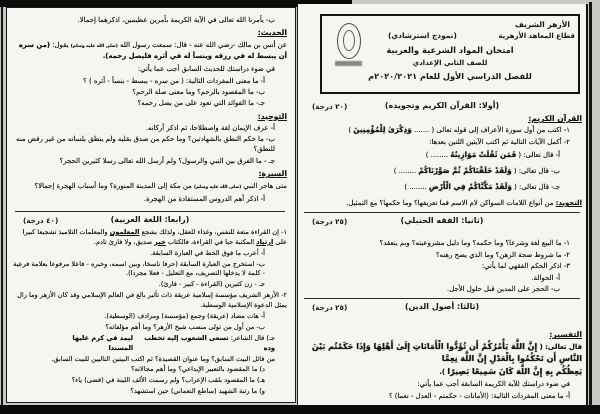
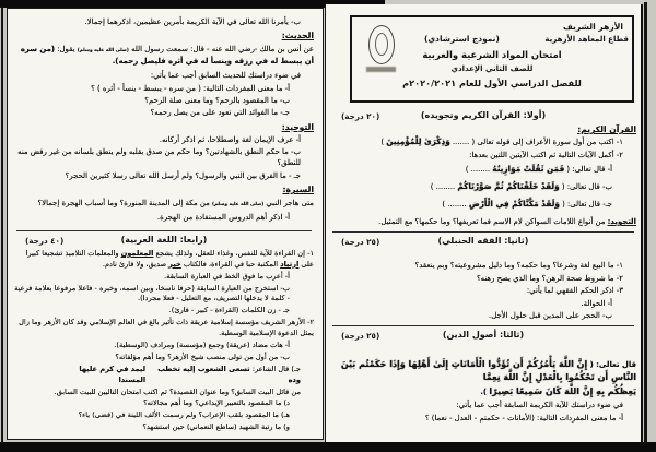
  الأزهر الشريف
  قطاع المعاهد الأزهرية
  (نموذج استرشادي)
  امتحان المواد الشرعية والعربية
  للصف الثاني الإعدادي
  للفصل الدراسي الأول للعام ٢٠٢٠/٢٠٢١م
  (أولا: القرآن الكريم وتجويده)
  (٢٠ درجة)
  القرآن الكريم:
  ١- اكتب من أول سورة الأعراف إلى قوله تعالى ( ....... وَذِكْرَىٰ لِلْمُؤْمِنِينَ )
  ٢- أكمل الآيات التالية ثم اكتب الآيتين اللتين بعدها:
  أ- قال تعالى: ( فَمَن ثَقُلَتْ مَوَازِينُهُ ........ )
  ب- قال تعالى: ( وَلَقَدْ خَلَقْنَاكُمْ ثُمَّ صَوَّرْنَاكُمْ ........ )
  جـ- قال تعالى: ( وَلَقَدْ مَكَّنَّاكُمْ فِي الْأَرْضِ ........ )
  التجويد: من أنواع اللامات السواكن لام الاسم فما تعريفها؟ وما حكمها؟ مع التمثيل.
  (ثانيا: الفقه الحنبلي)
  (٢٥ درجة)
  ١- ما البيع لغة وشرعا؟ وما حكمه؟ وما دليل مشروعيته؟ وبم ينعقد؟
  ٢- ما شروط صحة الرهن؟ وما الذي يصح رهنه؟
  ٣- اذكر الحكم الفقهي لما يأتي:
  أ- الحوالة.
  ب- الحجر على المدين قبل حلول الأجل.
  (ثالثا: أصول الدين)
  (٢٥ درجة)
- التفسير:
  قال تعالى: ( إِنَّ اللَّهَ يَأْمُرُكُمْ أَن تُؤَدُّوا الْأَمَانَاتِ إِلَىٰ أَهْلِهَا وَإِذَا حَكَمْتُم بَيْنَ النَّاسِ أَن تَحْكُمُوا بِالْعَدْلِ إِنَّ اللَّهَ نِعِمَّا
  يَعِظُكُم بِهِ إِنَّ اللَّهَ كَانَ سَمِيعًا بَصِيرًا ).
  في ضوء دراستك للآية الكريمة السابقة أجب عما يأتي:
  أ- ما معنى المفردات التالية: (الأمانات - حكمتم - العدل - نعما) ؟
  ب- يأمرنا الله تعالى في الآية الكريمة بأمرين عظيمين، اذكرهما إجمالا.
  الحديث:
  عن أنس بن مالك -رضي الله عنه - قال: سمعت رسول الله يقول: (من سره أن يبسط له في رزقه وينسأ له في أثره فليصل رحمه).
  في ضوء دراستك للحديث السابق أجب عما يأتي:
  أ- ما معنى المفردات التالية: ( من سره - يبسط - ينسأ - أثره ) ؟
  ب- ما المقصود بالرحم؟ وما معنى صلة الرحم؟
  جـ- ما الفوائد التي تعود على من يصل رحمه؟
  التوحيد:
  أ- عرف الإيمان لغة واصطلاحا، ثم اذكر أركانه.
  ب- ما حكم النطق بالشهادتين؟ وما حكم من صدق بقلبه ولم ينطق بلسانه من غير رفض منه للنطق؟
  جـ - ما الفرق بين النبي والرسول؟ ولم أرسل الله تعالى رسلا كثيرين الحجر؟
  السيرة:
  متى هاجر النبي من مكة إلى المدينة المنورة؟ وما أسباب الهجرة إجمالا؟
  أ- اذكر أهم الدروس المستفادة من الهجرة.
  (رابعا: اللغة العربية)
  (٤٠ درجة)
- ١- إن القراءة متعة للنفس، وغذاء للعقل، ولذلك يشجع المعلمون والمعلمات التلاميذ تشجيعا كبيرا على ارتياد المكتبة حبا في القراءة، فالكتاب خير صديق، ولا قارئ نادم.
+ ١- إن القراءة للآية للنفس، وغذاء للعقل، ولذلك يشجع المعلمون والمعلمات التلاميذ تشجيعا كبيرا على ارتياد المكتبة حبا في القراءة، فالكتاب خير صديق، ولا قارئ نادم.
  أ- أعرب ما فوق الخط في العبارة السابقة.
  ب- استخرج من العبارة السابقة (حرفا ناسخا، وبين اسمه، وخبره - فاعلا مرفوعا بعلامة فرعية - كلمة لا يدخلها التصريف، مع التعليل - فعلا مجردا).
- جـ - زن كثيرين (القراءة - كبير - قارئ).
+ جـ - زن الكلمات (القراءة - كبير - قارئ).
  ٢- الأزهر الشريف مؤسسة إسلامية عريقة ذات تأثير بالغ في العالم الإسلامي وقد كان الأزهر وما زال يمثل الدعوة الإسلامية الوسطية.
  أ- هات مضاد (عريقة) وجمع (مؤسسة) ومرادف (الوسطية).
  ب- من أول من تولى منصب شيخ الأزهر؟ وما أهم مؤلفاته؟
  جـ) قال الشاعر: تسعى الشعوب إليه تخطب وده
  ليمد في كرم عليها المسندا
- من قائل البيت السابق؟ وما عنوان القصيدة؟ ثم اكتب البيتين التاليين للبيت السابق.
+ من قائل البيت السابق؟ وما عنوان القصيدة؟ ثم اكتب امتحان التاليين للبيت السابق.
  د) ما المقصود بالتعبير الإبداعي؟ وما أهم مجالاته؟
  هـ) ما المقصود بلقب الإعراب؟ ولم رسمت الألف اللينة في (قضى) ياء؟
  و) ما رتبة الشهيد (ساطع النعماني) حين استشهد؟
